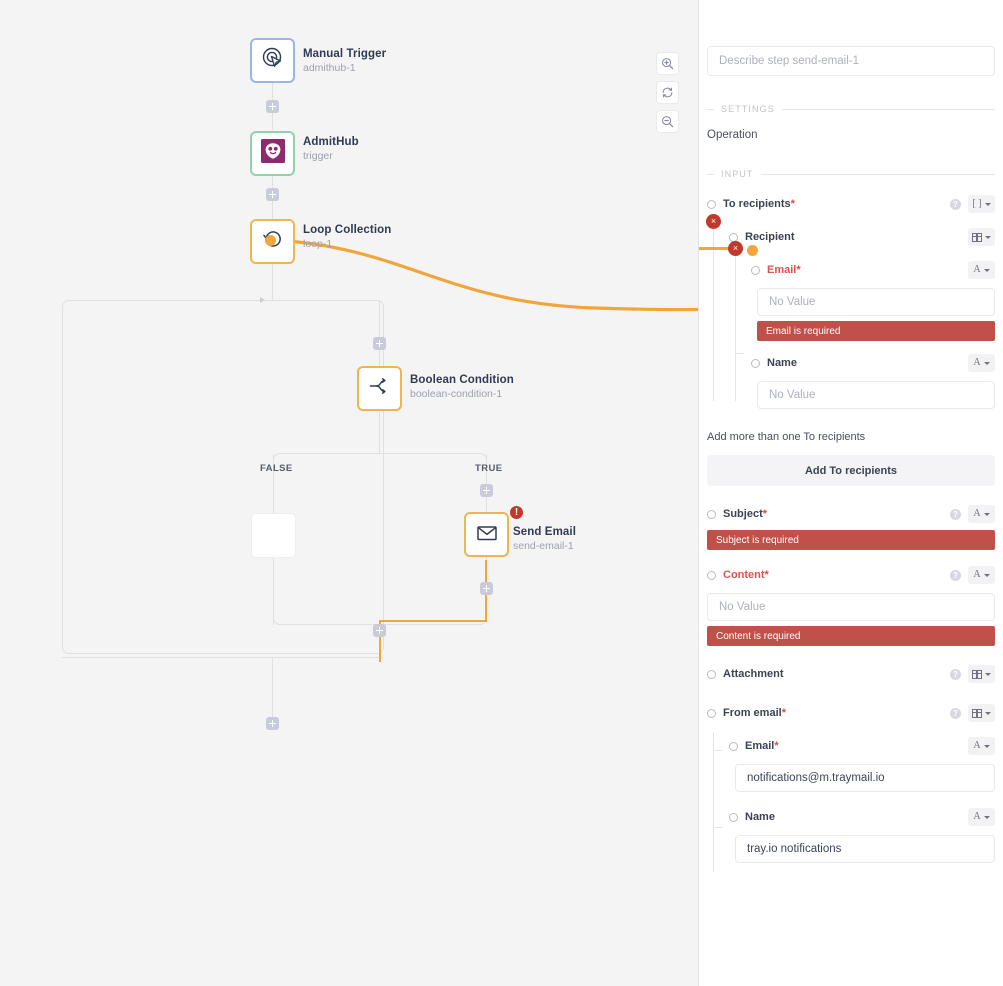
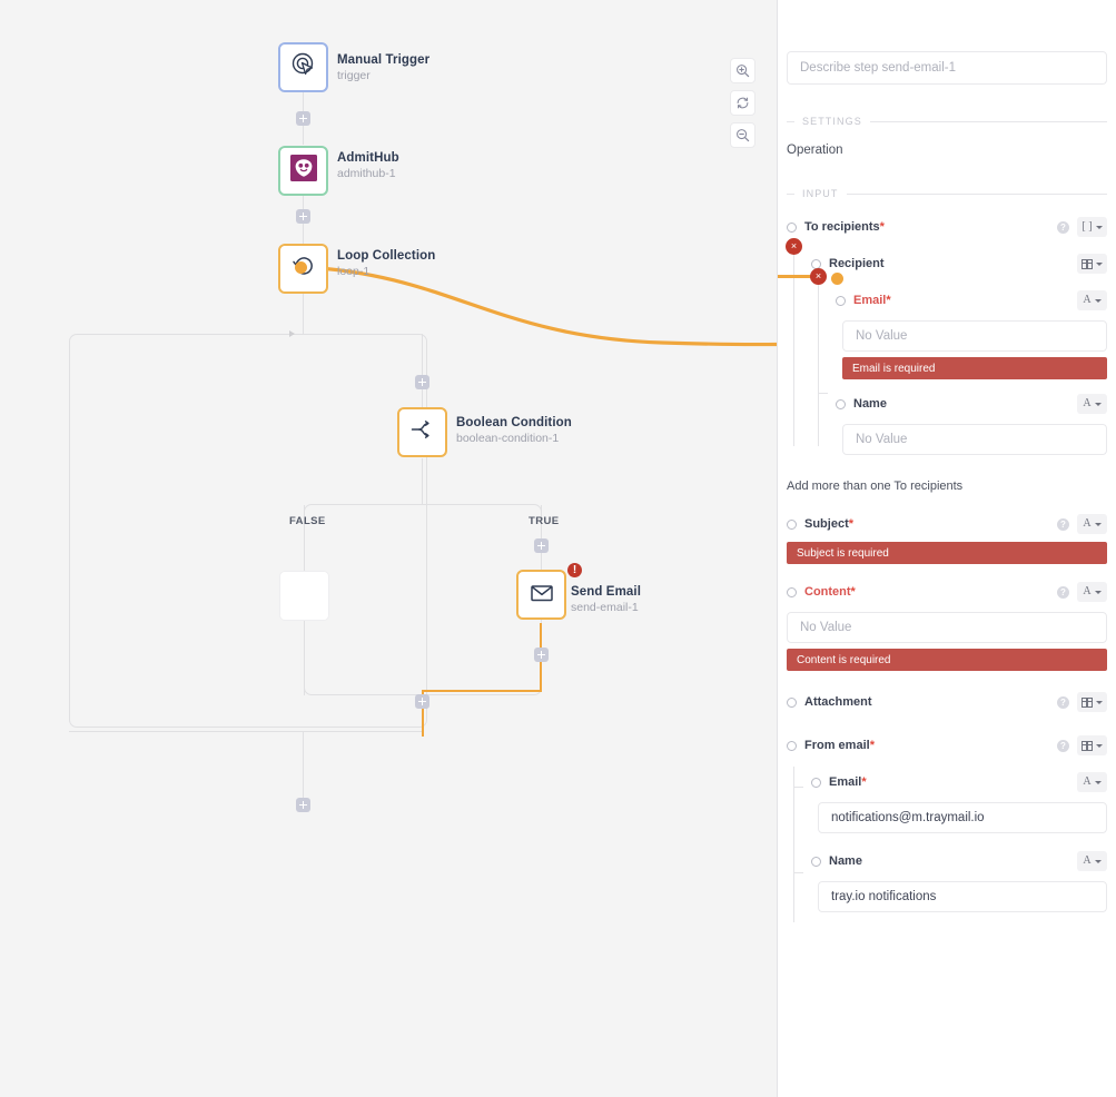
  FALSE
  TRUE
  Manual Trigger
- admithub-1
+ trigger
  AdmitHub
- trigger
+ admithub-1
  Loop Collection
  loop-1
  Boolean Condition
  boolean-condition-1
  !
  Send Email
  send-email-1
  Describe step send-email-1
  SETTINGS
  Operation
  INPUT
  ×
  ×
  To recipients*
  ?
  [ ]
  Recipient
  Email*
  A
  No Value
  Email is required
  Name
  A
  No Value
  Add more than one To recipients
- Add To recipients
  Subject*
  ?
  A
  Subject is required
  Content*
  ?
  A
  No Value
  Content is required
  Attachment
  ?
  From email*
  ?
  Email*
  A
  notifications@m.traymail.io
  Name
  A
  tray.io notifications
